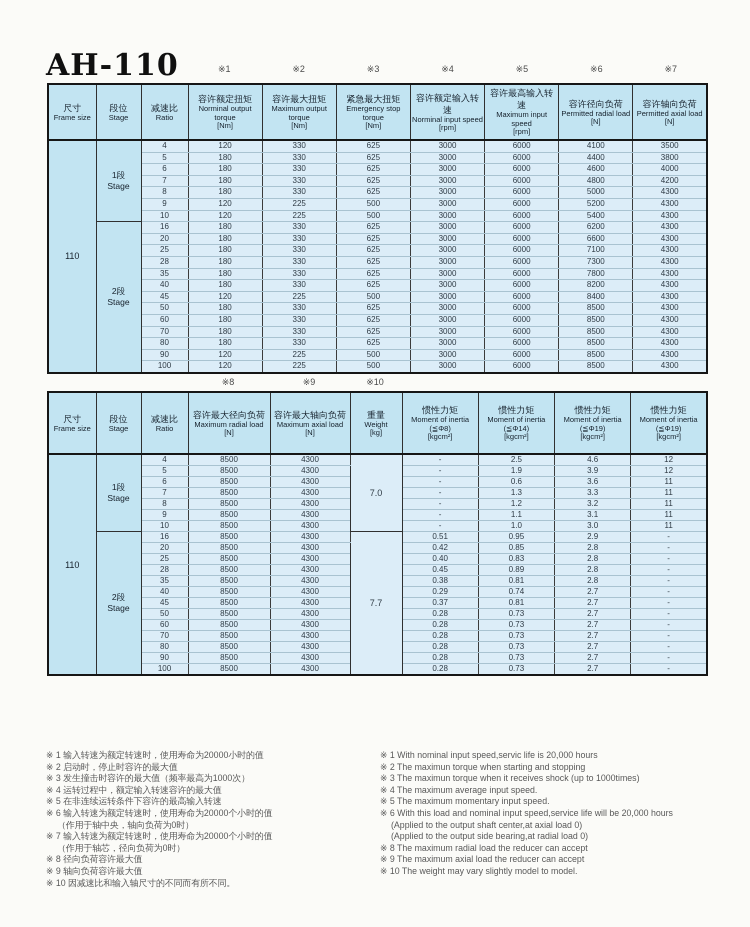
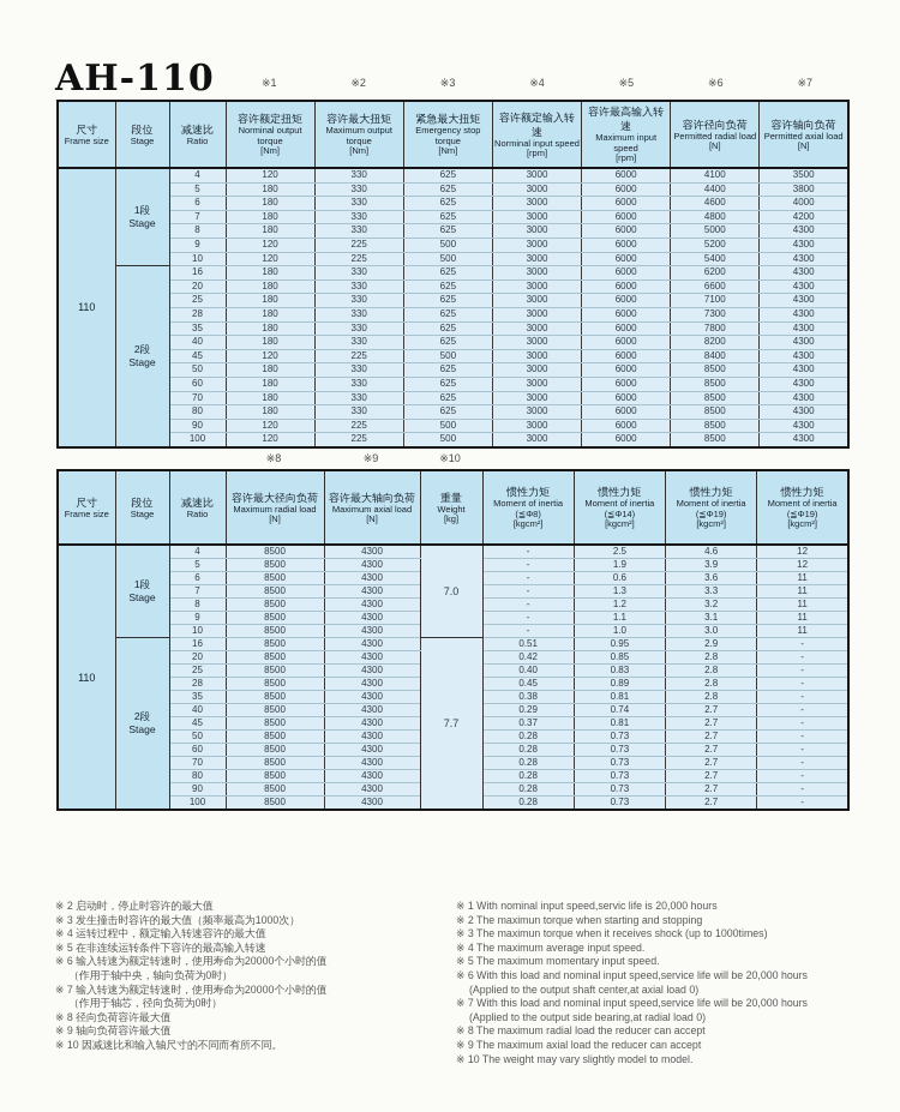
  AH-110
  ※1
  ※2
  ※3
  ※4
  ※5
  ※6
  ※7
  尺寸 Frame size	段位 Stage	减速比 Ratio	容许额定扭矩 Norminal output torque [Nm]	容许最大扭矩 Maximum output torque [Nm]	紧急最大扭矩 Emergency stop torque [Nm]	容许额定输入转速 Norminal input speed [rpm]	容许最高输入转速 Maximum input speed [rpm]	容许径向负荷 Permitted radial load [N]	容许轴向负荷 Permitted axial load [N]
  110	1段Stage	4	120	330	625	3000	6000	4100	3500
  5	180	330	625	3000	6000	4400	3800
  6	180	330	625	3000	6000	4600	4000
  7	180	330	625	3000	6000	4800	4200
  8	180	330	625	3000	6000	5000	4300
  9	120	225	500	3000	6000	5200	4300
  10	120	225	500	3000	6000	5400	4300
  2段Stage	16	180	330	625	3000	6000	6200	4300
  20	180	330	625	3000	6000	6600	4300
  25	180	330	625	3000	6000	7100	4300
  28	180	330	625	3000	6000	7300	4300
  35	180	330	625	3000	6000	7800	4300
  40	180	330	625	3000	6000	8200	4300
  45	120	225	500	3000	6000	8400	4300
  50	180	330	625	3000	6000	8500	4300
  60	180	330	625	3000	6000	8500	4300
  70	180	330	625	3000	6000	8500	4300
  80	180	330	625	3000	6000	8500	4300
  90	120	225	500	3000	6000	8500	4300
  100	120	225	500	3000	6000	8500	4300
  ※8
  ※9
  ※10
  尺寸 Frame size	段位 Stage	减速比 Ratio	容许最大径向负荷 Maximum radial load [N]	容许最大轴向负荷 Maximum axial load [N]	重量 Weight [kg]	惯性力矩 Moment of inertia (≦Φ8) [kgcm²]	惯性力矩 Moment of inertia (≦Φ14) [kgcm²]	惯性力矩 Moment of inertia (≦Φ19) [kgcm²]	惯性力矩 Moment of inertia (≦Φ19) [kgcm²]
  110	1段Stage	4	8500	4300	7.0	-	2.5	4.6	12
  5	8500	4300	-	1.9	3.9	12
  6	8500	4300	-	0.6	3.6	11
  7	8500	4300	-	1.3	3.3	11
  8	8500	4300	-	1.2	3.2	11
  9	8500	4300	-	1.1	3.1	11
  10	8500	4300	-	1.0	3.0	11
  2段Stage	16	8500	4300	7.7	0.51	0.95	2.9	-
  20	8500	4300	0.42	0.85	2.8	-
  25	8500	4300	0.40	0.83	2.8	-
  28	8500	4300	0.45	0.89	2.8	-
  35	8500	4300	0.38	0.81	2.8	-
  40	8500	4300	0.29	0.74	2.7	-
  45	8500	4300	0.37	0.81	2.7	-
  50	8500	4300	0.28	0.73	2.7	-
  60	8500	4300	0.28	0.73	2.7	-
  70	8500	4300	0.28	0.73	2.7	-
  80	8500	4300	0.28	0.73	2.7	-
  90	8500	4300	0.28	0.73	2.7	-
  100	8500	4300	0.28	0.73	2.7	-
- ※ 1 输入转速为额定转速时，使用寿命为20000小时的值
  ※ 2 启动时，停止时容许的最大值
  ※ 3 发生撞击时容许的最大值（频率最高为1000次）
  ※ 4 运转过程中，额定输入转速容许的最大值
  ※ 5 在非连续运转条件下容许的最高输入转速
  ※ 6 输入转速为额定转速时，使用寿命为20000个小时的值
  （作用于轴中央，轴向负荷为0时）
  ※ 7 输入转速为额定转速时，使用寿命为20000个小时的值
  （作用于轴芯，径向负荷为0时）
  ※ 8 径向负荷容许最大值
  ※ 9 轴向负荷容许最大值
  ※ 10 因减速比和输入轴尺寸的不同而有所不同。
  ※ 1 With nominal input speed,servic life is 20,000 hours
  ※ 2 The maximun torque when starting and stopping
  ※ 3 The maximun torque when it receives shock (up to 1000times)
  ※ 4 The maximum average input speed.
  ※ 5 The maximum momentary input speed.
  ※ 6 With this load and nominal input speed,service life will be 20,000 hours
  (Applied to the output shaft center,at axial load 0)
+ ※ 7 With this load and nominal input speed,service life will be 20,000 hours
  (Applied to the output side bearing,at radial load 0)
  ※ 8 The maximum radial load the reducer can accept
  ※ 9 The maximum axial load the reducer can accept
  ※ 10 The weight may vary slightly model to model.
